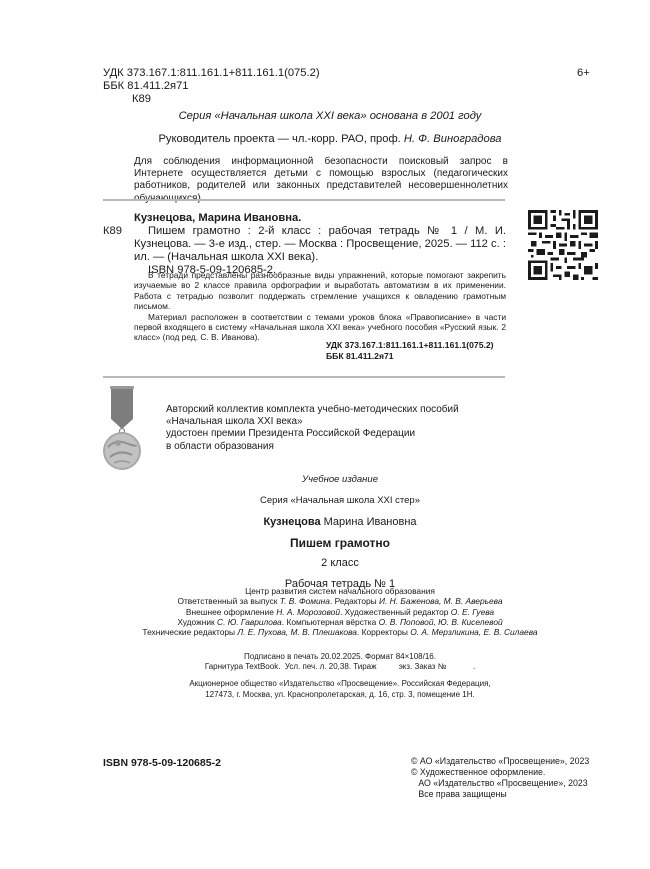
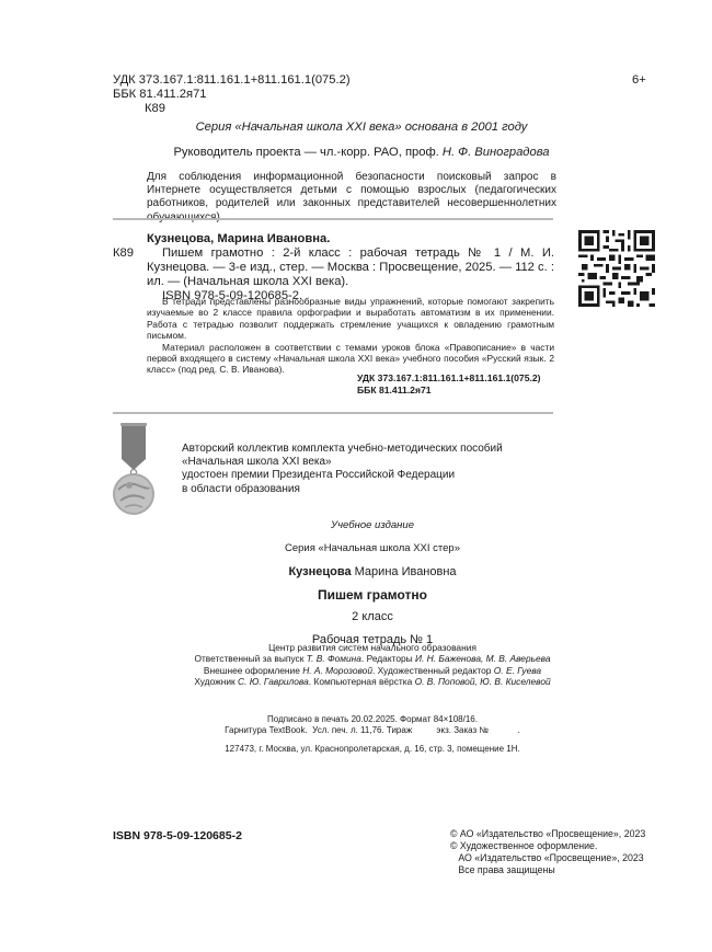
  УДК 373.167.1:811.161.1+811.161.1(075.2)
  ББК 81.411.2я71
  К89
  6+
  Серия «Начальная школа XXI века» основана в 2001 году
  Руководитель проекта — чл.-корр. РАО, проф. Н. Ф. Виноградова
  Для соблюдения информационной безопасности поисковый запрос в Интернете осуществляется детьми с помощью взрослых (педагогических работников, родителей или законных представителей несовершеннолетних
  Кузнецова, Марина Ивановна.
  К89
  Пишем грамотно : 2-й класс : рабочая тетрадь № 1 / М. И. Кузнецова. — 3-е изд., стер. — Москва : Просвещение, 2025. — 112 с. : ил. — (Начальная школа XXI века).
  ISBN 978-5-09-120685-2.
  В тетради представлены разнообразные виды упражнений, которые помогают закрепить изучаемые во 2 классе правила орфографии и выработать автоматизм в их применении. Работа с тетрадью позволит поддержать стремление учащихся к овладению грамотным письмом.
  Материал расположен в соответствии с темами уроков блока «Правописание» в части первой входящего в систему «Начальная школа XXI века» учебного пособия «Русский язык. 2 класс» (под ред. С. В. Иванова).
  УДК 373.167.1:811.161.1+811.161.1(075.2)
  ББК 81.411.2я71
  Авторский коллектив комплекта учебно-методических пособий
  «Начальная школа XXI века»
  удостоен премии Президента Российской Федерации
  в области образования
  Учебное издание
  Серия «Начальная школа XXI стер»
  Кузнецова Марина Ивановна
  Пишем грамотно
  2 класс
  Рабочая тетрадь № 1
  Центр развития систем начального образования
  Ответственный за выпуск Т. В. Фомина. Редакторы И. Н. Баженова, М. В. Аверьева
  Внешнее оформление Н. А. Морозовой. Художественный редактор О. Е. Гуева
  Художник С. Ю. Гаврилова. Компьютерная вёрстка О. В. Поповой, Ю. В. Киселевой
- Технические редакторы Л. Е. Пухова, М. В. Плешакова. Корректоры О. А. Мерзликина, Е. В. Силаева
  Подписано в печать 20.02.2025. Формат 84×108/16.
- Гарнитура TextBook. Усл. печ. л. 20,38. Тираж экз. Заказ № .
+ Гарнитура TextBook. Усл. печ. л. 11,76. Тираж экз. Заказ № .
- Акционерное общество «Издательство «Просвещение». Российская Федерация,
  127473, г. Москва, ул. Краснопролетарская, д. 16, стр. 3, помещение 1Н.
  ISBN 978-5-09-120685-2
  © АО «Издательство «Просвещение», 2023
  © Художественное оформление.
  АО «Издательство «Просвещение», 2023
  Все права защищены
